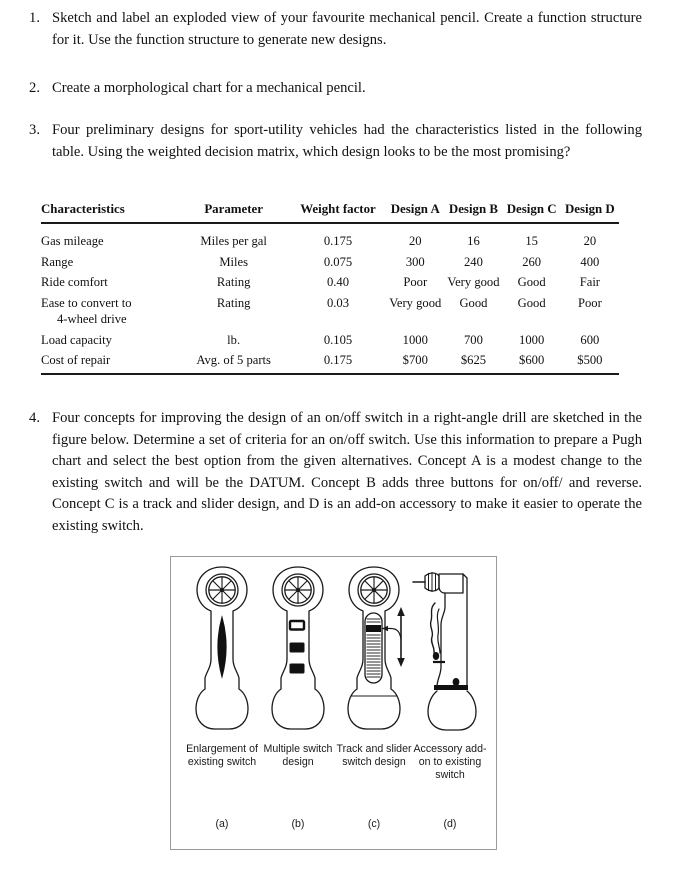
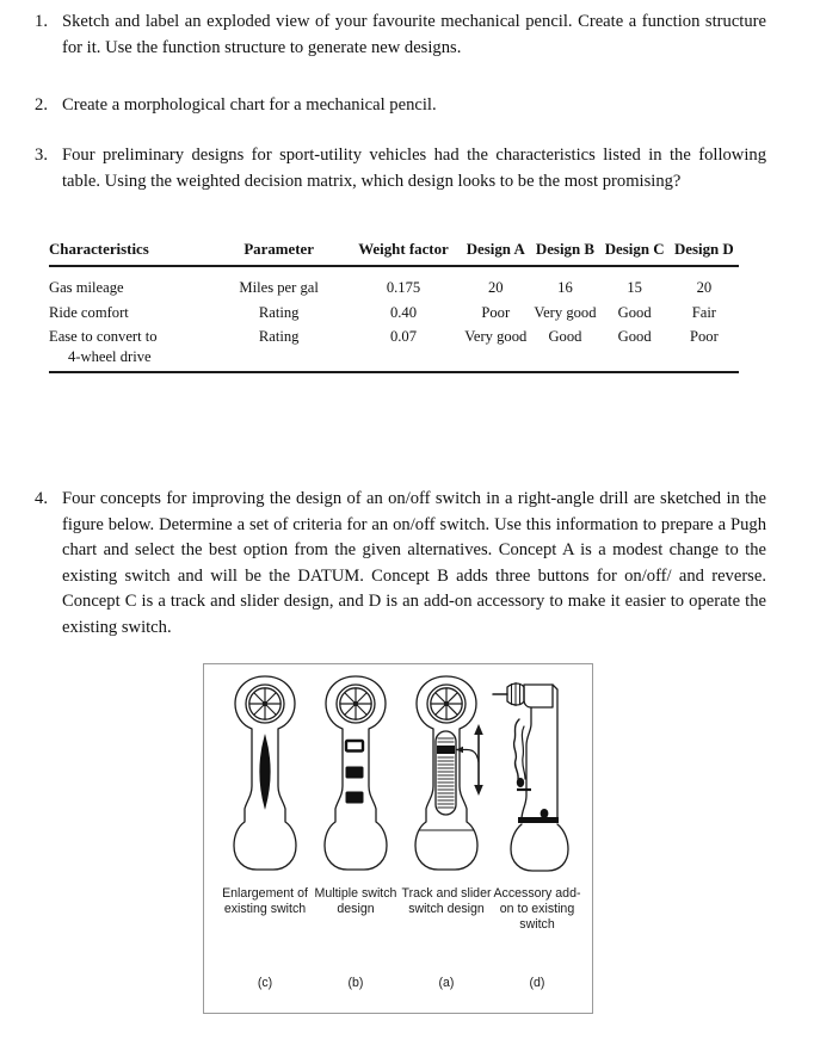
  1.
  Sketch and label an exploded view of your favourite mechanical pencil. Create a function structure for it. Use the function structure to generate new designs.
  2.
  Create a morphological chart for a mechanical pencil.
  3.
  Four preliminary designs for sport-utility vehicles had the characteristics listed in the following table. Using the weighted decision matrix, which design looks to be the most promising?
  4.
  Four concepts for improving the design of an on/off switch in a right-angle drill are sketched in the figure below. Determine a set of criteria for an on/off switch. Use this information to prepare a Pugh chart and select the best option from the given alternatives. Concept A is a modest change to the existing switch and will be the DATUM. Concept B adds three buttons for on/off/ and reverse. Concept C is a track and slider design, and D is an add-on accessory to make it easier to operate the existing switch.
  Characteristics	Parameter	Weight factor	Design A	Design B	Design C	Design D
  Gas mileage	Miles per gal	0.175	20	16	15	20
- Range	Miles	0.075	300	240	260	400
  Ride comfort	Rating	0.40	Poor	Very good	Good	Fair
- Ease to convert to 4-wheel drive	Rating	0.03	Very good	Good	Good	Poor
+ Ease to convert to 4-wheel drive	Rating	0.07	Very good	Good	Good	Poor
- Load capacity	lb.	0.105	1000	700	1000	600
- Cost of repair	Avg. of 5 parts	0.175	$700	$625	$600	$500
  Enlargement of existing switch
  Multiple switch design
  Track and slider switch design
  Accessory add-on to existing switch
- (a)
+ (c)
  (b)
- (c)
+ (a)
  (d)
